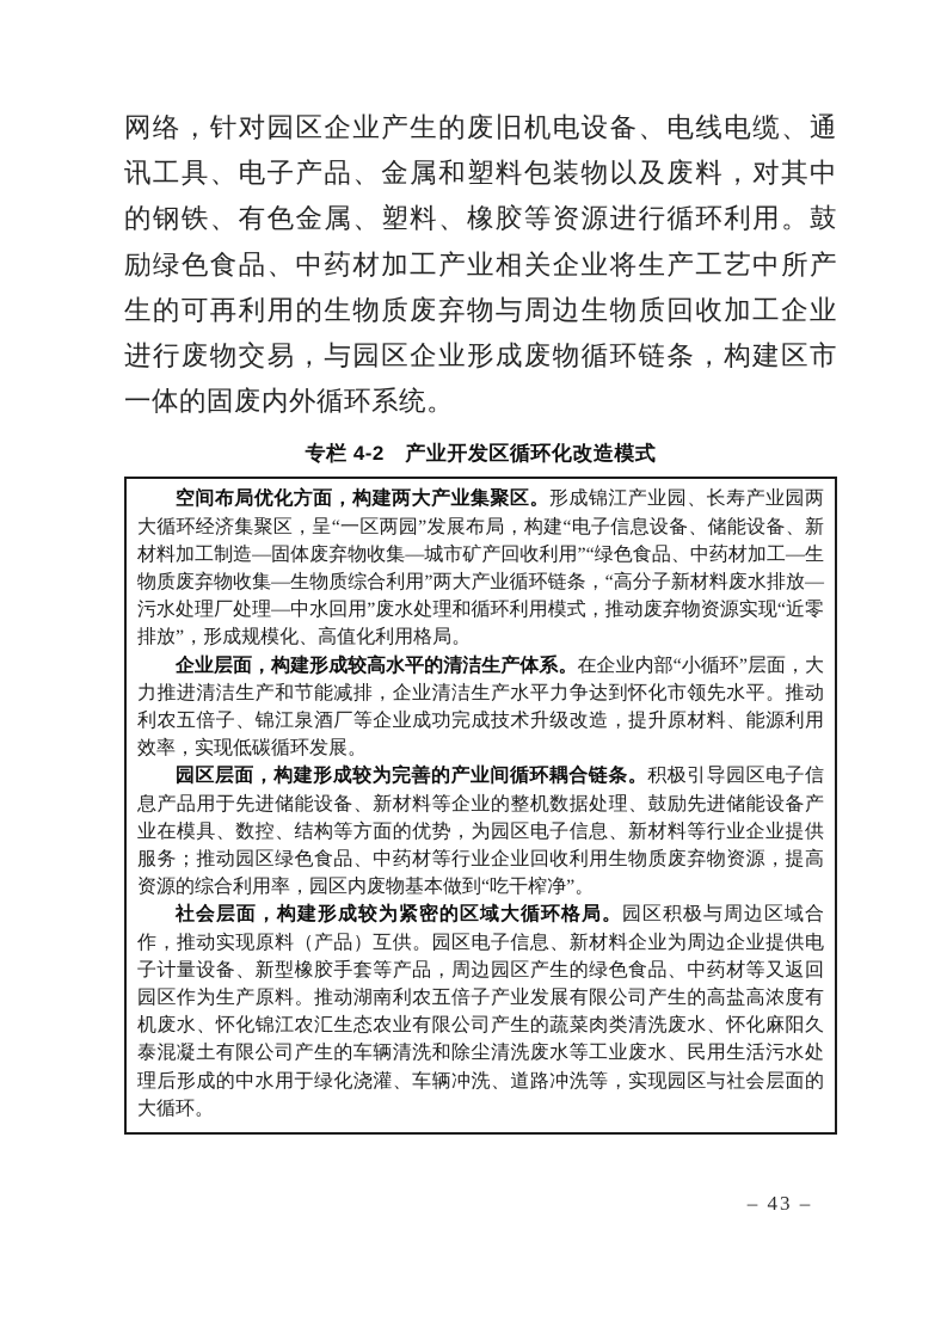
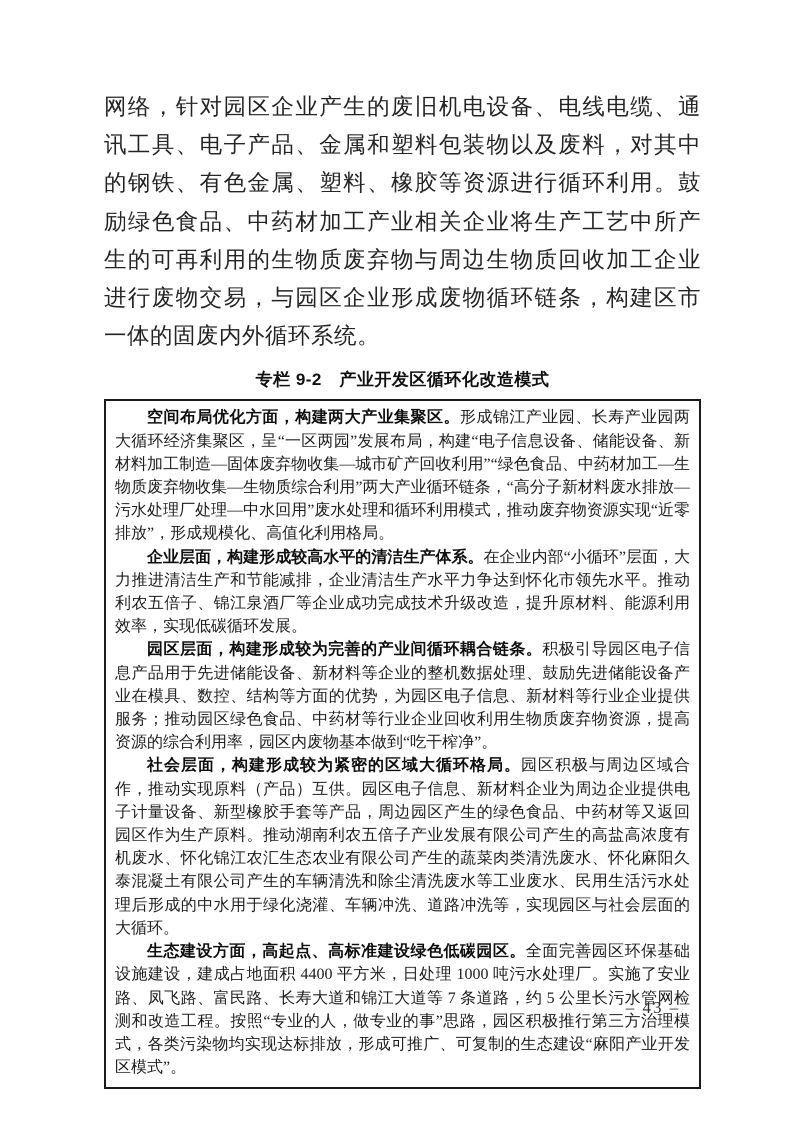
  网络，针对园区企业产生的废旧机电设备、电线电缆、通讯工具、电子产品、金属和塑料包装物以及废料，对其中的钢铁、有色金属、塑料、橡胶等资源进行循环利用。鼓励绿色食品、中药材加工产业相关企业将生产工艺中所产生的可再利用的生物质废弃物与周边生物质回收加工企业进行废物交易，与园区企业形成废物循环链条，构建区市一体的固废内外循环系统。
- 专栏 4-2 产业开发区循环化改造模式
+ 专栏 9-2 产业开发区循环化改造模式
  空间布局优化方面，构建两大产业集聚区。形成锦江产业园、长寿产业园两大循环经济集聚区，呈“一区两园”发展布局，构建“电子信息设备、储能设备、新材料加工制造—固体废弃物收集—城市矿产回收利用”“绿色食品、中药材加工—生物质废弃物收集—生物质综合利用”两大产业循环链条，“高分子新材料废水排放—污水处理厂处理—中水回用”废水处理和循环利用模式，推动废弃物资源实现“近零排放”，形成规模化、高值化利用格局。
  企业层面，构建形成较高水平的清洁生产体系。在企业内部“小循环”层面，大力推进清洁生产和节能减排，企业清洁生产水平力争达到怀化市领先水平。推动利农五倍子、锦江泉酒厂等企业成功完成技术升级改造，提升原材料、能源利用效率，实现低碳循环发展。
  园区层面，构建形成较为完善的产业间循环耦合链条。积极引导园区电子信息产品用于先进储能设备、新材料等企业的整机数据处理、鼓励先进储能设备产业在模具、数控、结构等方面的优势，为园区电子信息、新材料等行业企业提供服务；推动园区绿色食品、中药材等行业企业回收利用生物质废弃物资源，提高资源的综合利用率，园区内废物基本做到“吃干榨净”。
  社会层面，构建形成较为紧密的区域大循环格局。园区积极与周边区域合作，推动实现原料（产品）互供。园区电子信息、新材料企业为周边企业提供电子计量设备、新型橡胶手套等产品，周边园区产生的绿色食品、中药材等又返回园区作为生产原料。推动湖南利农五倍子产业发展有限公司产生的高盐高浓度有机废水、怀化锦江农汇生态农业有限公司产生的蔬菜肉类清洗废水、怀化麻阳久泰混凝土有限公司产生的车辆清洗和除尘清洗废水等工业废水、民用生活污水处理后形成的中水用于绿化浇灌、车辆冲洗、道路冲洗等，实现园区与社会层面的大循环。
+ 生态建设方面，高起点、高标准建设绿色低碳园区。全面完善园区环保基础设施建设，建成占地面积 4400 平方米，日处理 1000 吨污水处理厂。实施了安业路、凤飞路、富民路、长寿大道和锦江大道等 7 条道路，约 5 公里长污水管网检测和改造工程。按照“专业的人，做专业的事”思路，园区积极推行第三方治理模式，各类污染物均实现达标排放，形成可推广、可复制的生态建设“麻阳产业开发区模式”。
  – 43 –
